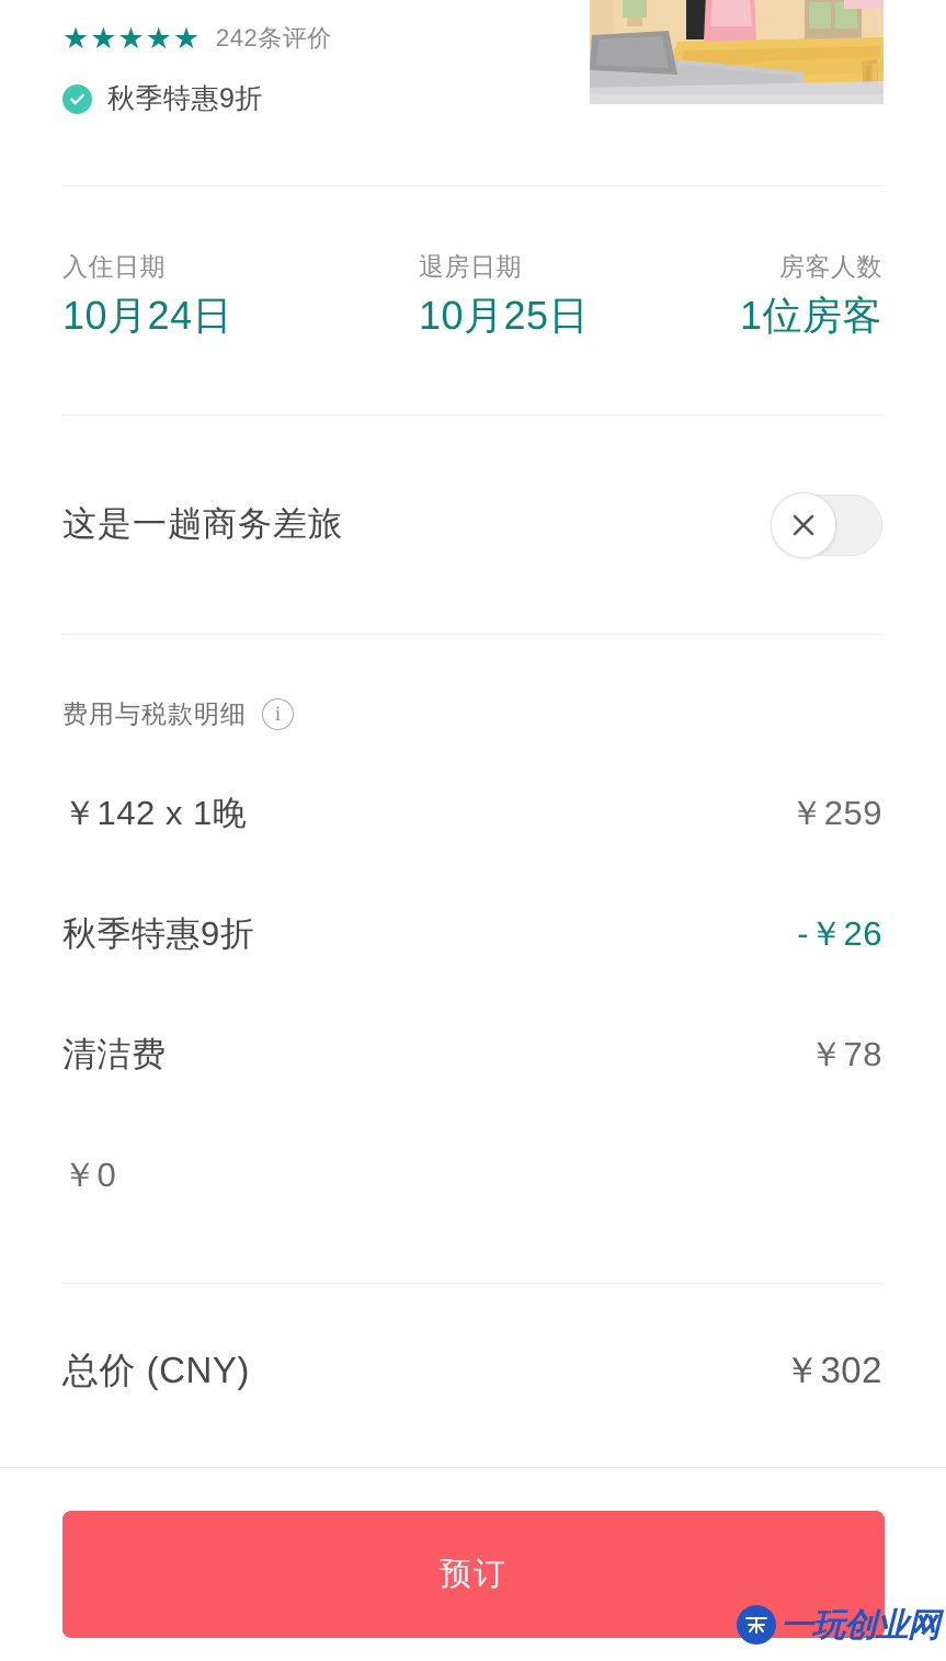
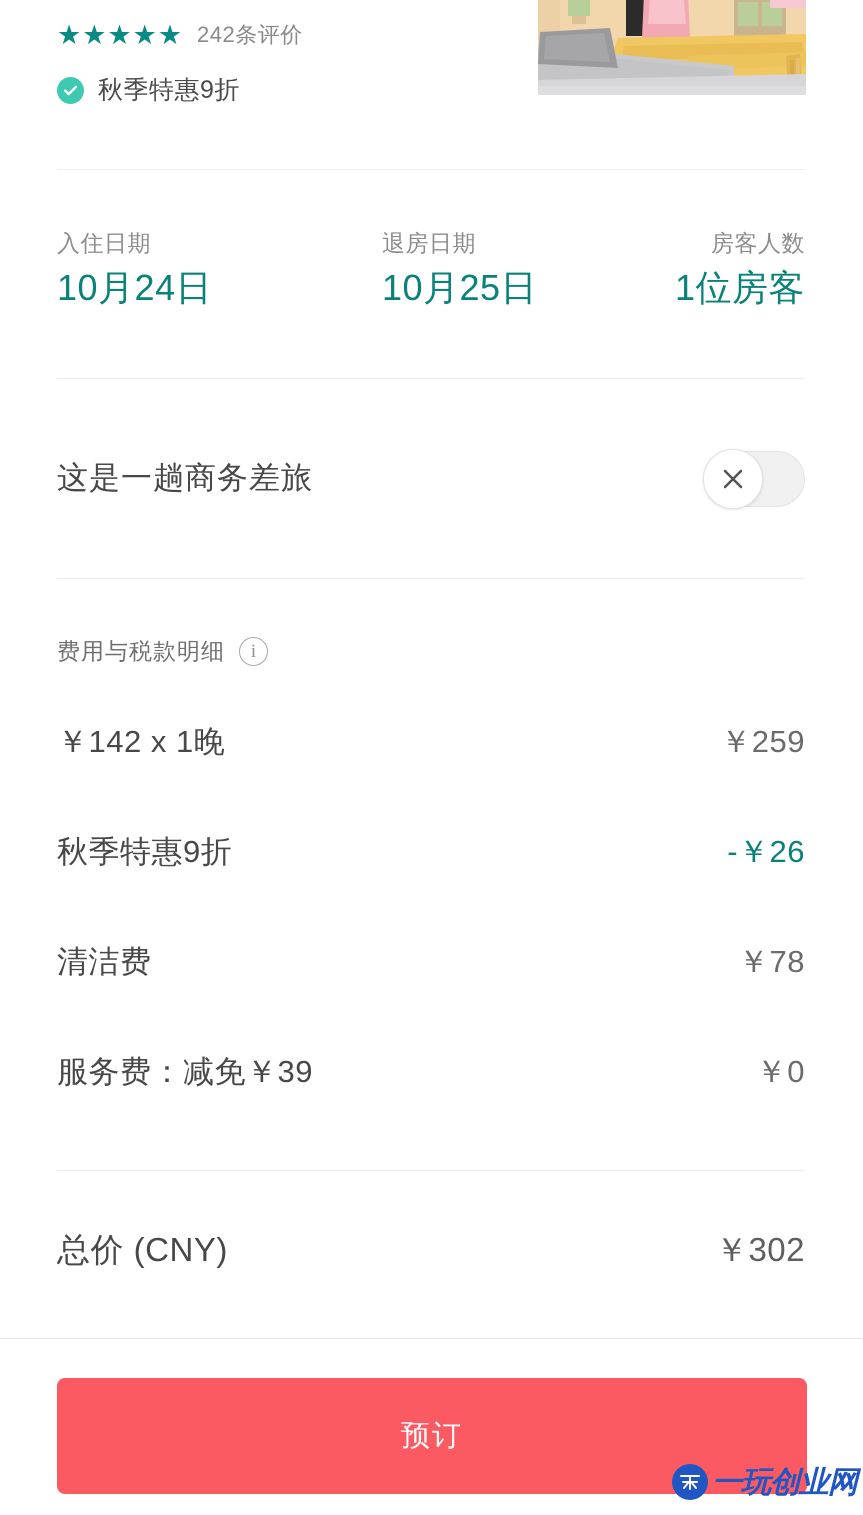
  ★★★★★
  242条评价
  秋季特惠9折
  入住日期
  10月24日
  退房日期
  10月25日
  房客人数
  1位房客
  这是一趟商务差旅
  费用与税款明细
  i
  ￥142 x 1晚
  ￥259
  秋季特惠9折
  -￥26
  清洁费
  ￥78
+ 服务费：减免￥39
  ￥0
  总价 (CNY)
  ￥302
  预订
  一玩创业网
